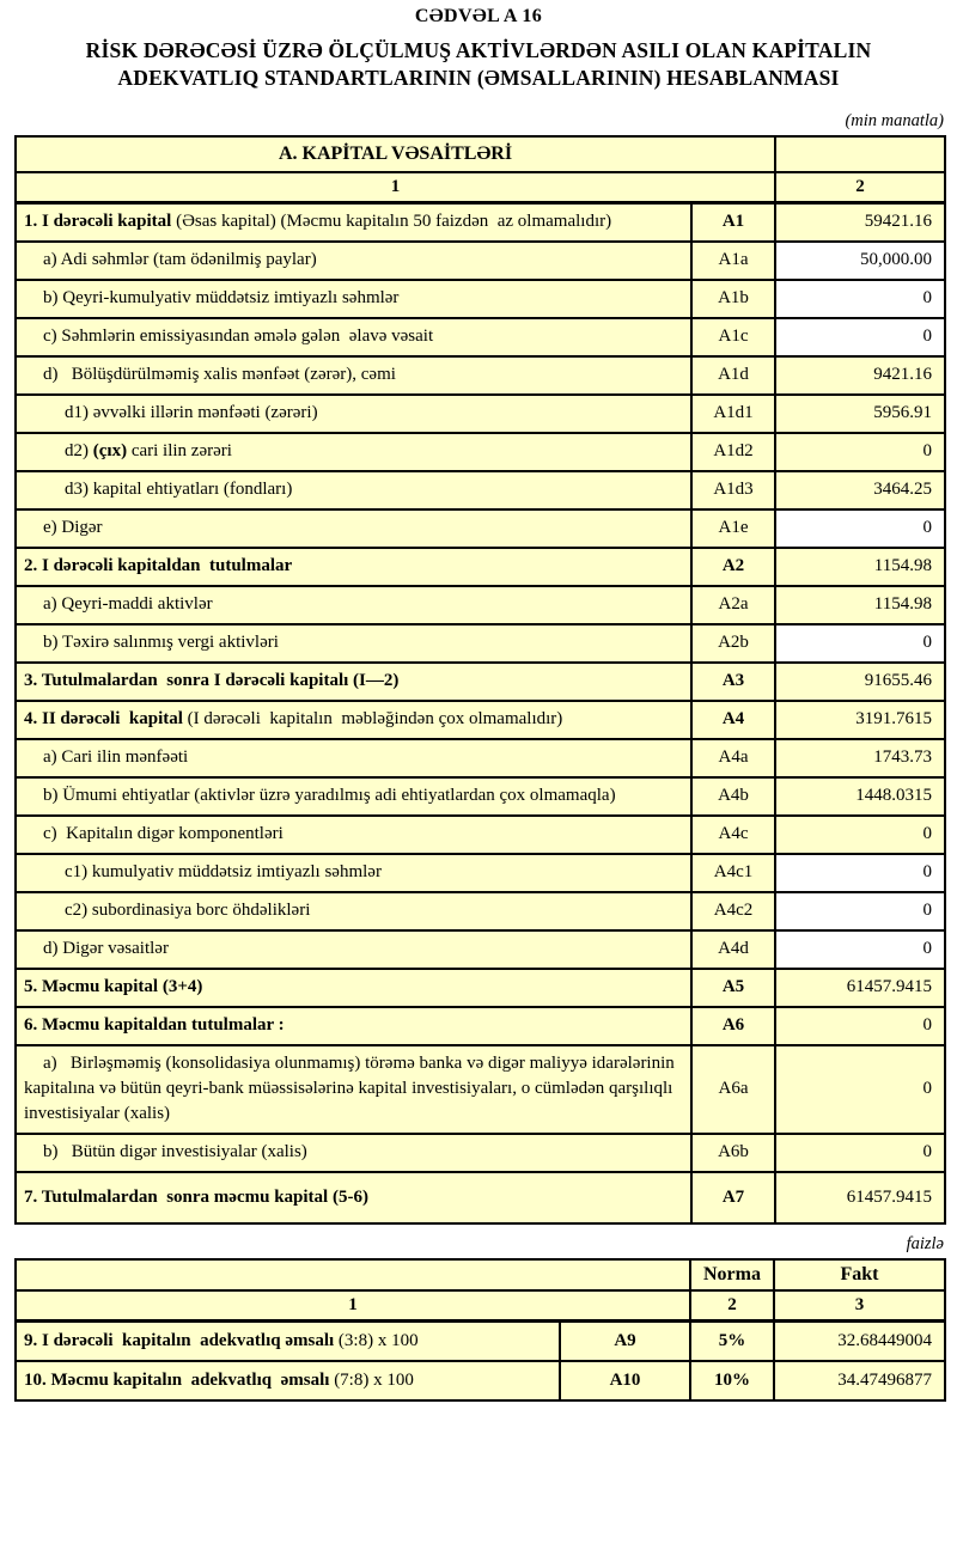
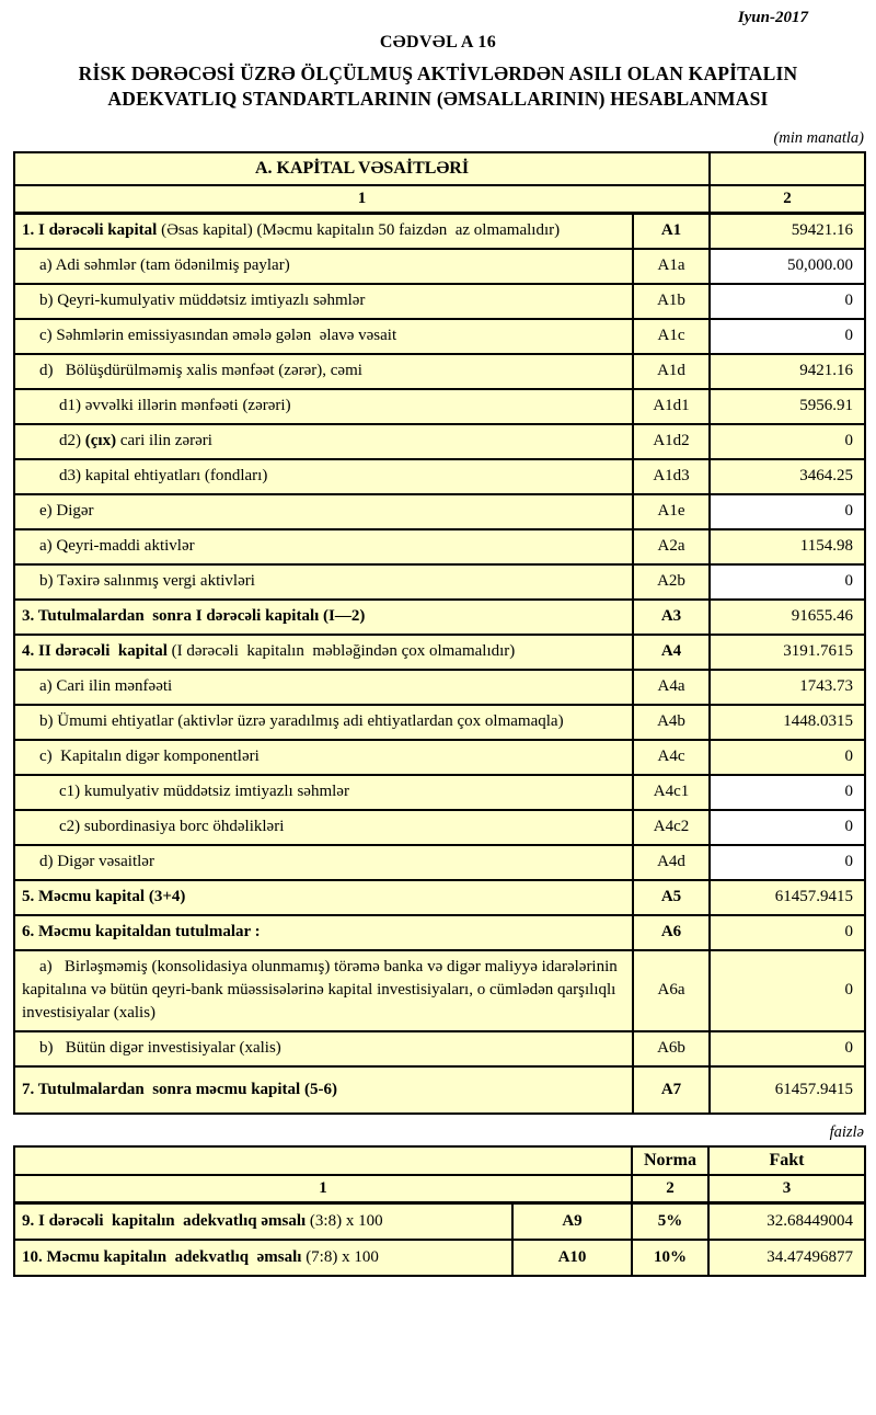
+ Iyun-2017
  CƏDVƏL A 16
  RİSK DƏRƏCƏSİ ÜZRƏ ÖLÇÜLMUŞ AKTİVLƏRDƏN ASILI OLAN KAPİTALIN
  ADEKVATLIQ STANDARTLARININ (ƏMSALLARININ) HESABLANMASI
  (min manatla)
  A. KAPİTAL VƏSAİTLƏRİ
  1	2
  1. I dərəcəli kapital (Əsas kapital) (Məcmu kapitalın 50 faizdən az olmamalıdır)	A1	59421.16
  a) Adi səhmlər (tam ödənilmiş paylar)	A1a	50,000.00
  b) Qeyri-kumulyativ müddətsiz imtiyazlı səhmlər	A1b	0
  c) Səhmlərin emissiyasından əmələ gələn əlavə vəsait	A1c	0
  d) Bölüşdürülməmiş xalis mənfəət (zərər), cəmi	A1d	9421.16
  d1) əvvəlki illərin mənfəəti (zərəri)	A1d1	5956.91
  d2) (çıx) cari ilin zərəri	A1d2	0
  d3) kapital ehtiyatları (fondları)	A1d3	3464.25
  e) Digər	A1e	0
- 2. I dərəcəli kapitaldan tutulmalar	A2	1154.98
  a) Qeyri-maddi aktivlər	A2a	1154.98
  b) Təxirə salınmış vergi aktivləri	A2b	0
  3. Tutulmalardan sonra I dərəcəli kapitalı (I—2)	A3	91655.46
  4. II dərəcəli kapital (I dərəcəli kapitalın məbləğindən çox olmamalıdır)	A4	3191.7615
  a) Cari ilin mənfəəti	A4a	1743.73
  b) Ümumi ehtiyatlar (aktivlər üzrə yaradılmış adi ehtiyatlardan çox olmamaqla)	A4b	1448.0315
  c) Kapitalın digər komponentləri	A4c	0
  c1) kumulyativ müddətsiz imtiyazlı səhmlər	A4c1	0
  c2) subordinasiya borc öhdəlikləri	A4c2	0
  d) Digər vəsaitlər	A4d	0
  5. Məcmu kapital (3+4)	A5	61457.9415
  6. Məcmu kapitaldan tutulmalar :	A6	0
  a) Birləşməmiş (konsolidasiya olunmamış) törəmə banka və digər maliyyə idarələrinin kapitalına və bütün qeyri-bank müəssisələrinə kapital investisiyaları, o cümlədən qarşılıqlı investisiyalar (xalis)	A6a	0
  b) Bütün digər investisiyalar (xalis)	A6b	0
  7. Tutulmalardan sonra məcmu kapital (5-6)	A7	61457.9415
  faizlə
  	Norma	Fakt
  1	2	3
  9. I dərəcəli kapitalın adekvatlıq əmsalı (3:8) x 100	A9	5%	32.68449004
  10. Məcmu kapitalın adekvatlıq əmsalı (7:8) x 100	A10	10%	34.47496877
